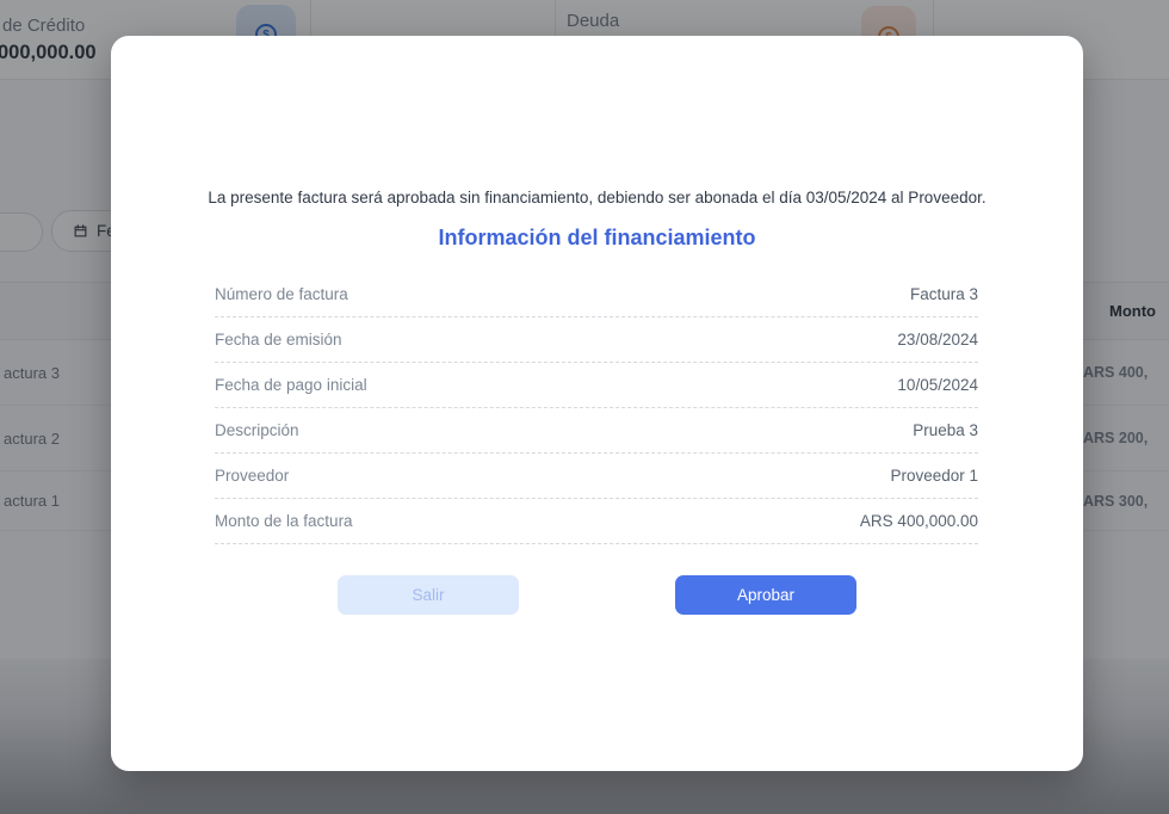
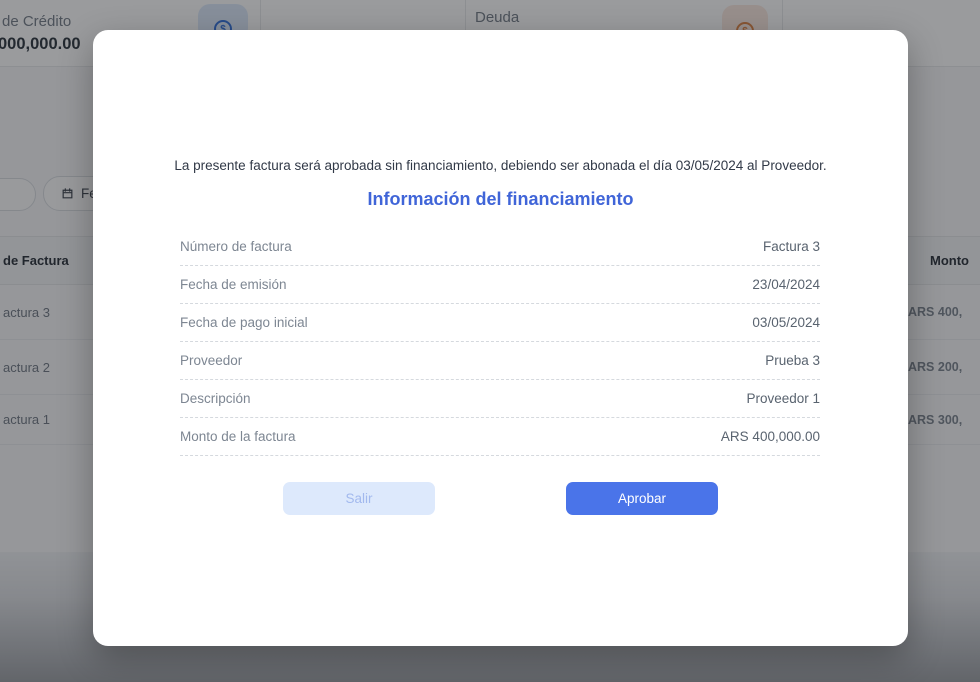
  de Crédito
  000,000.00
  $
  Deuda
+ de Factura
  Monto
  actura 3
  ARS 400,
  actura 2
  ARS 200,
  actura 1
  ARS 300,
  La presente factura será aprobada sin financiamiento, debiendo ser abonada el día 03/05/2024 al Proveedor.
  Información del financiamiento
  Número de factura
  Factura 3
  Fecha de emisión
- 23/08/2024
+ 23/04/2024
  Fecha de pago inicial
- 10/05/2024
+ 03/05/2024
- Descripción
+ Proveedor
  Prueba 3
- Proveedor
+ Descripción
  Proveedor 1
  Monto de la factura
  ARS 400,000.00
  Salir
  Aprobar
